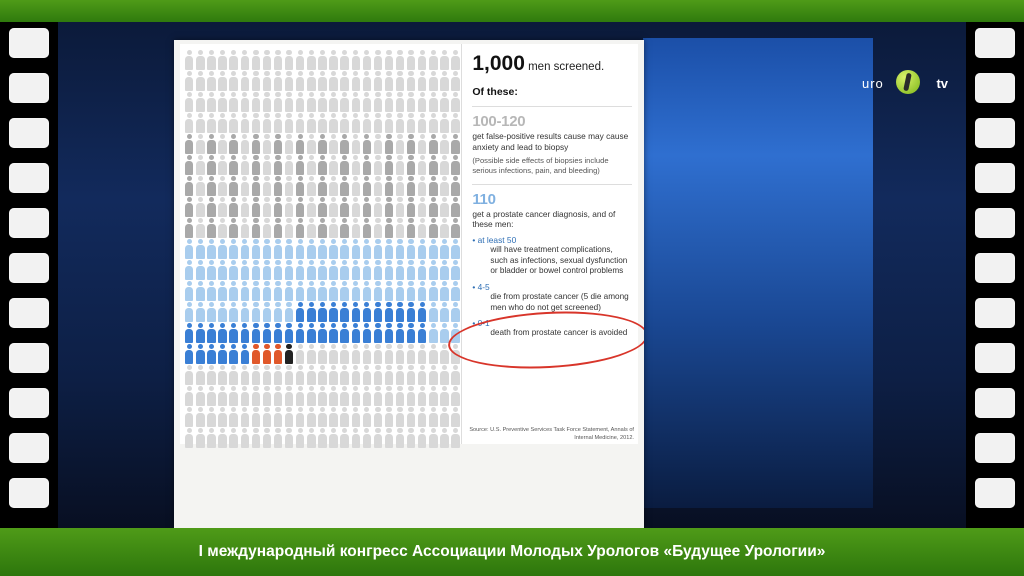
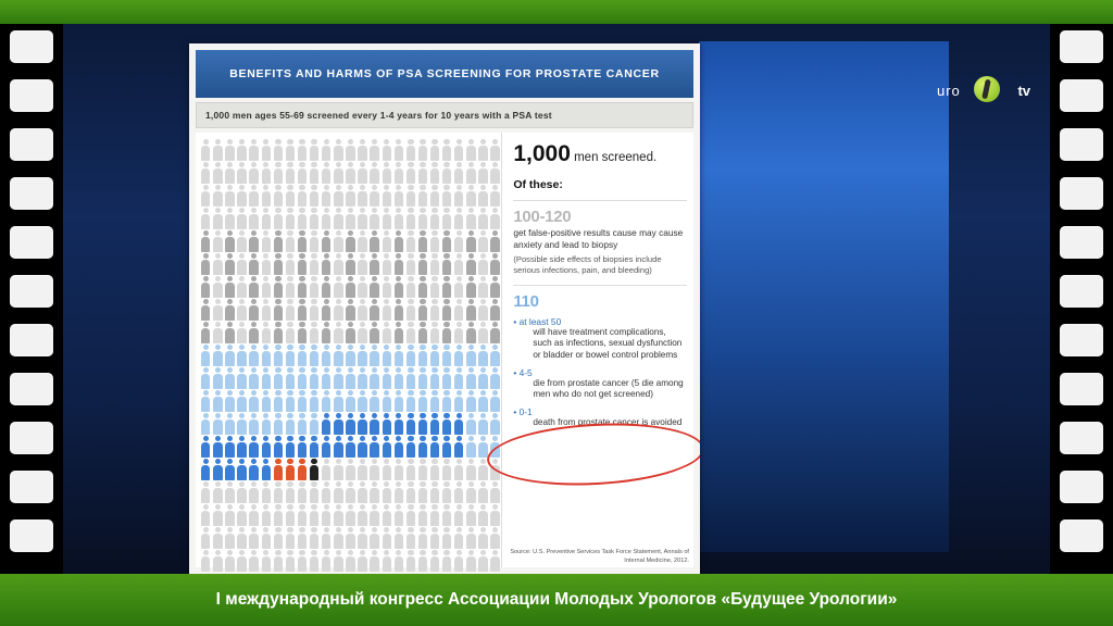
+ BENEFITS AND HARMS OF PSA SCREENING FOR PROSTATE CANCER
+ 1,000 men ages 55-69 screened every 1-4 years for 10 years with a PSA test
  1,000 men screened.
  Of these:
  100-120
  get false-positive results cause may cause anxiety and lead to biopsy
  (Possible side effects of biopsies include serious infections, pain, and bleeding)
  110
- get a prostate cancer diagnosis, and of these men:
  • at least 50
  will have treatment complications, such as infections, sexual dysfunction or bladder or bowel control problems
  • 4-5
  die from prostate cancer (5 die among men who do not get screened)
  • 0-1
  death from prostate cancer is avoided
  uro
  tv
  I международный конгресс Ассоциации Молодых Урологов «Будущее Урологии»
